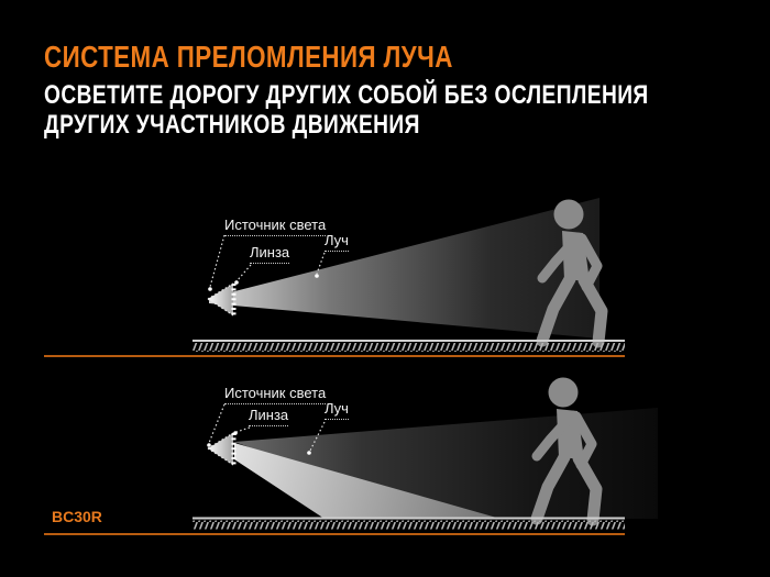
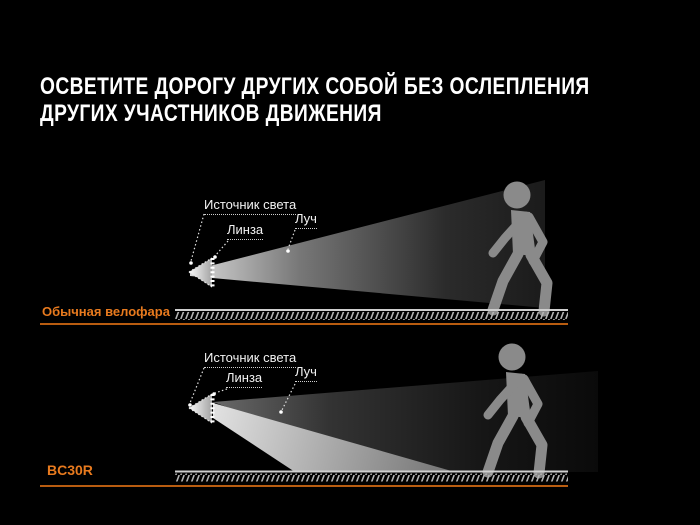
- СИСТЕМА ПРЕЛОМЛЕНИЯ ЛУЧА
  ОСВЕТИТЕ ДОРОГУ ДРУГИХ СОБОЙ БЕЗ ОСЛЕПЛЕНИЯ
  ДРУГИХ УЧАСТНИКОВ ДВИЖЕНИЯ
  Источник света
  Линза
  Луч
+ Обычная велофара
  Источник света
  Линза
  Луч
  BC30R
